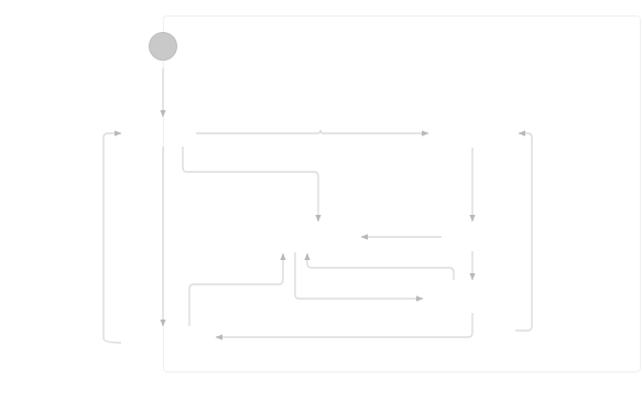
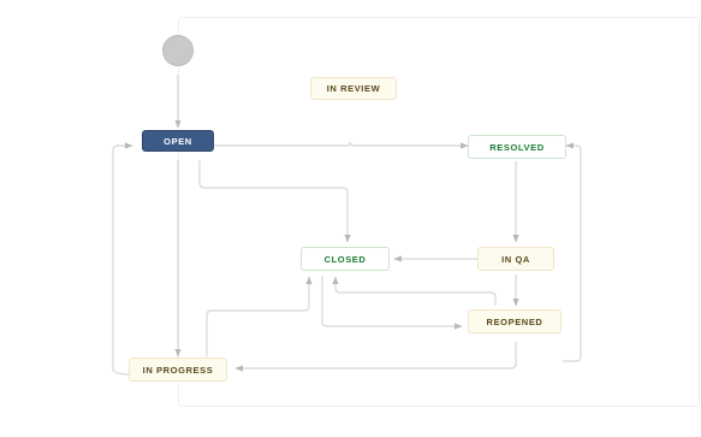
+ OPEN
+ IN REVIEW
+ RESOLVED
+ CLOSED
+ IN QA
+ REOPENED
+ IN PROGRESS
